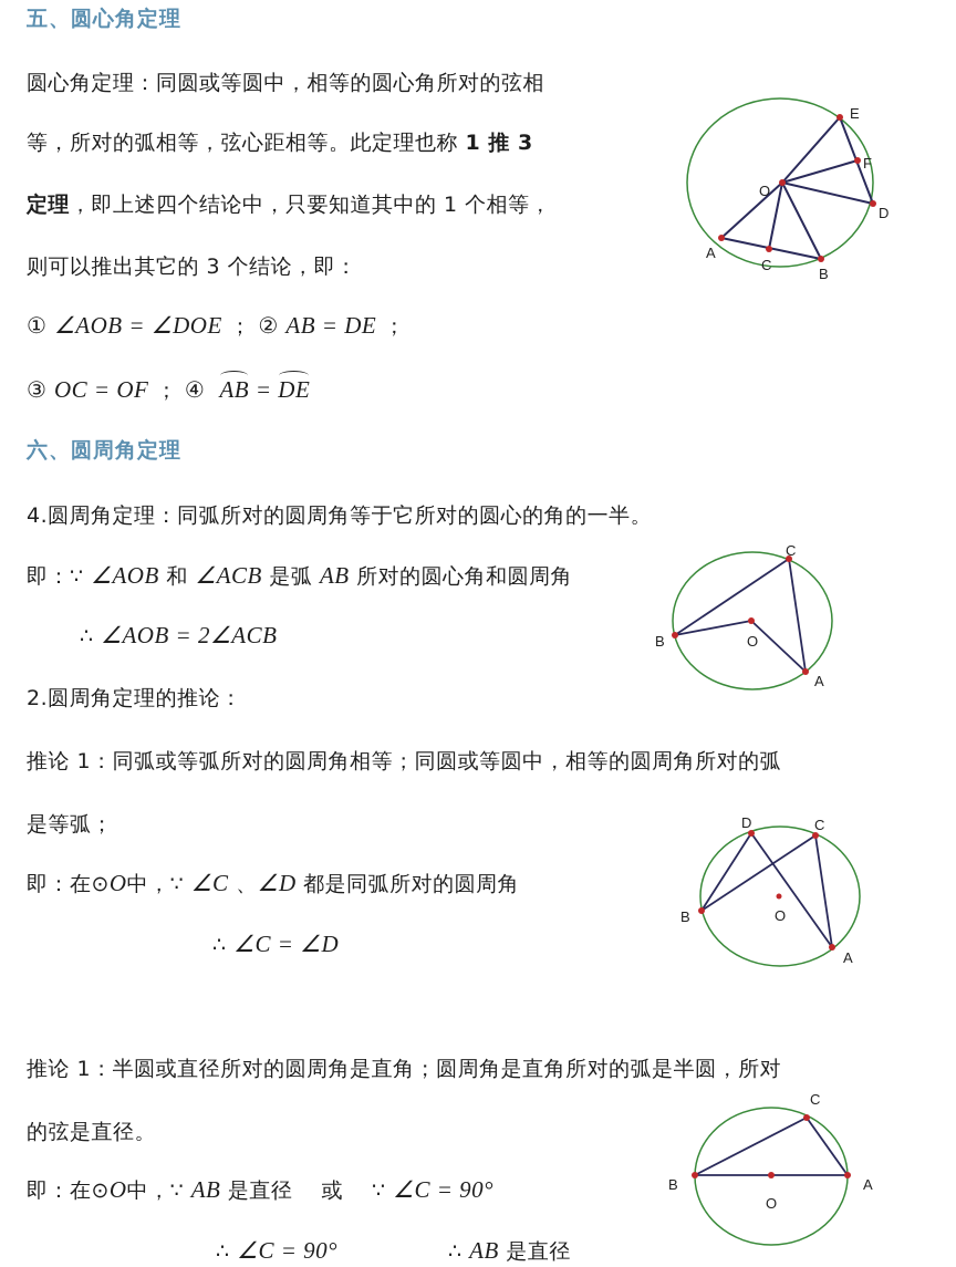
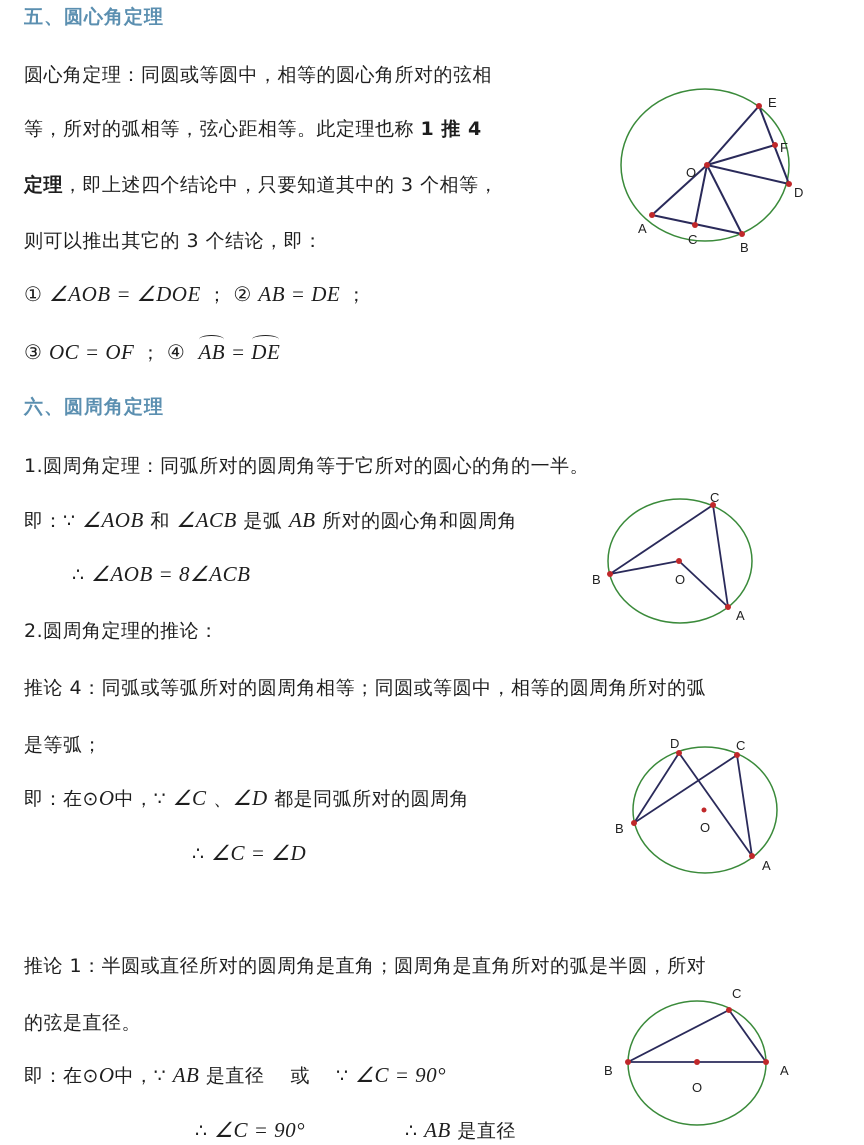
  五、圆心角定理
  圆心角定理：同圆或等圆中，相等的圆心角所对的弦相
- 等，所对的弧相等，弦心距相等。此定理也称 1 推 3
+ 等，所对的弧相等，弦心距相等。此定理也称 1 推 4
- 定理，即上述四个结论中，只要知道其中的 1 个相等，
+ 定理，即上述四个结论中，只要知道其中的 3 个相等，
  则可以推出其它的 3 个结论，即：
  ① ∠AOB = ∠DOE ； ② AB = DE ；
  ③ OC = OF ； ④ AB = DE
  A
  B
  C
  D
  E
  F
  O
  六、圆周角定理
- 4.圆周角定理：同弧所对的圆周角等于它所对的圆心的角的一半。
+ 1.圆周角定理：同弧所对的圆周角等于它所对的圆心的角的一半。
  即：∵ ∠AOB 和 ∠ACB 是弧 AB 所对的圆心角和圆周角
- ∴ ∠AOB = 2∠ACB
+ ∴ ∠AOB = 8∠ACB
  2.圆周角定理的推论：
  B
  C
  O
  A
- 推论 1：同弧或等弧所对的圆周角相等；同圆或等圆中，相等的圆周角所对的弧
+ 推论 4：同弧或等弧所对的圆周角相等；同圆或等圆中，相等的圆周角所对的弧
  是等弧；
  即：在⊙O中，∵ ∠C 、∠D 都是同弧所对的圆周角
  ∴ ∠C = ∠D
  B
  D
  C
  O
  A
  推论 1：半圆或直径所对的圆周角是直角；圆周角是直角所对的弧是半圆，所对
  的弦是直径。
  即：在⊙O中，∵ AB 是直径 或 ∵ ∠C = 90°
  ∴ ∠C = 90°
  ∴ AB 是直径
  B
  A
  C
  O
